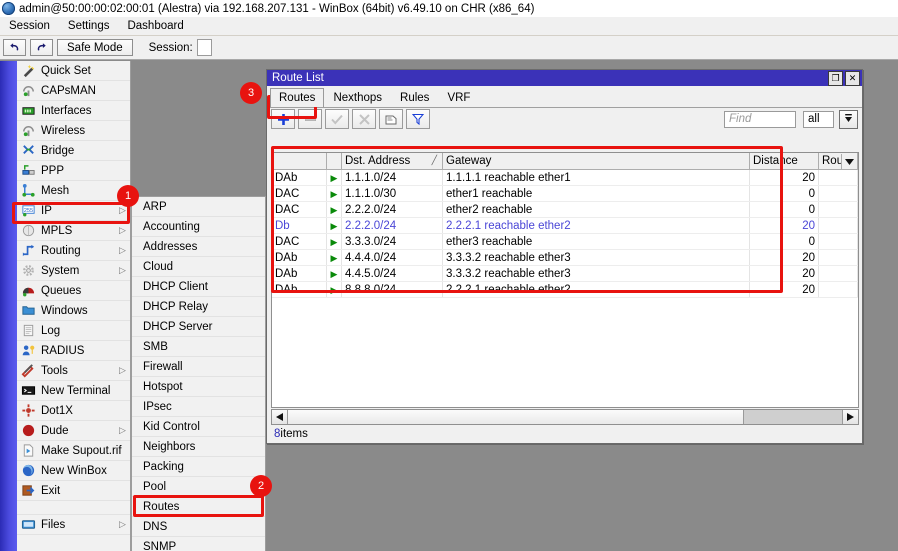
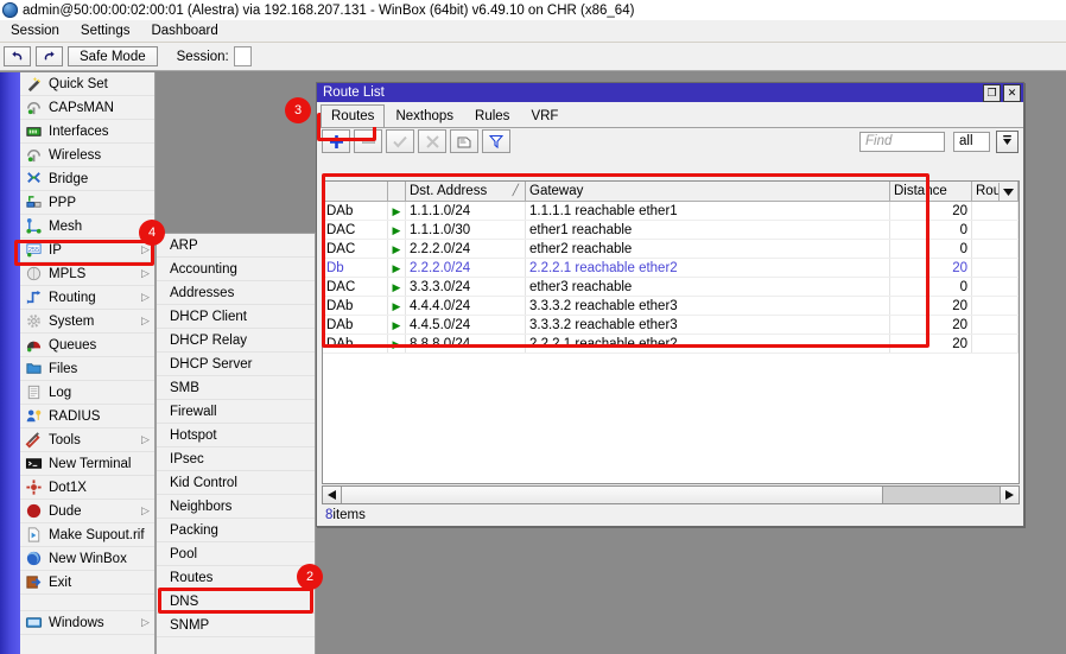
  admin@50:00:00:02:00:01 (Alestra) via 192.168.207.131 - WinBox (64bit) v6.49.10 on CHR (x86_64)
  Session
  Settings
  Dashboard
  Safe Mode
  Session:
  Quick Set
  CAPsMAN
  Interfaces
  Wireless
  Bridge
  PPP
  Mesh
  IP
  ▷
  MPLS
  ▷
  Routing
  ▷
  System
  ▷
  Queues
- Windows
+ Files
  Log
  RADIUS
  Tools
  ▷
  New Terminal
  Dot1X
  Dude
  ▷
  Make Supout.rif
  New WinBox
  Exit
- Files
+ Windows
  ▷
  ARP
  Accounting
  Addresses
- Cloud
  DHCP Client
  DHCP Relay
  DHCP Server
  SMB
  Firewall
  Hotspot
  IPsec
  Kid Control
  Neighbors
  Packing
  Pool
  Routes
  DNS
  SNMP
  Route List
  ❐
  ✕
  Routes
  Nexthops
  Rules
  VRF
  Find
  all
  		Dst. Address ╱	Gateway	Distance	Rou
  DAb	▶	1.1.1.0/24	1.1.1.1 reachable ether1	20
  DAC	▶	1.1.1.0/30	ether1 reachable	0
  DAC	▶	2.2.2.0/24	ether2 reachable	0
  Db	▶	2.2.2.0/24	2.2.2.1 reachable ether2	20
  DAC	▶	3.3.3.0/24	ether3 reachable	0
  DAb	▶	4.4.4.0/24	3.3.3.2 reachable ether3	20
  DAb	▶	4.4.5.0/24	3.3.3.2 reachable ether3	20
  DAb	▶	8.8.8.0/24	2.2.2.1 reachable ether2	20
  8
  items
- 1
+ 4
  2
  3
